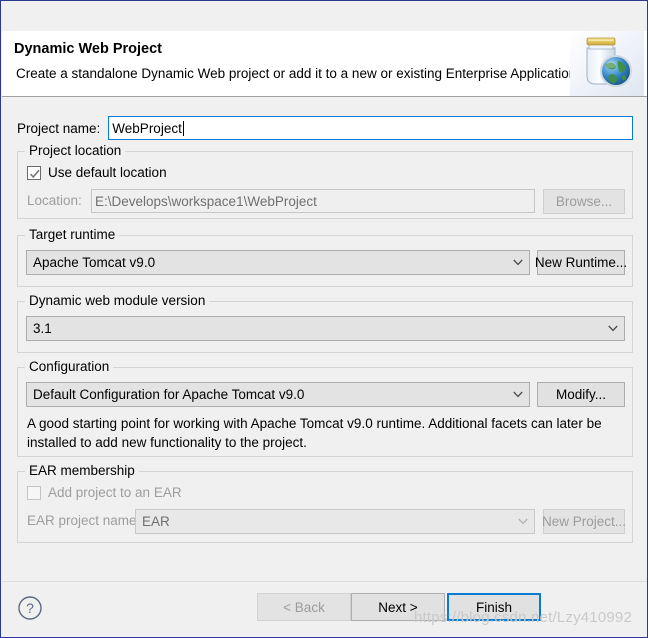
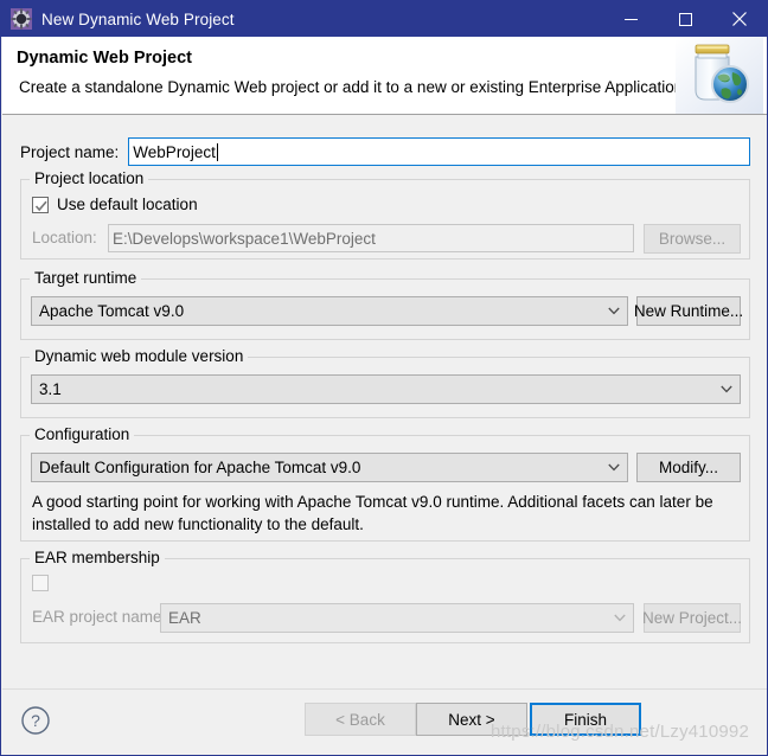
+ New Dynamic Web Project
  Dynamic Web Project
  Create a standalone Dynamic Web project or add it to a new or existing Enterprise Applicatio
  Project name:
  WebProject
  Project location
  Use default location
  Location:
  E:\Develops\workspace1\WebProject
  Browse...
  Target runtime
  Apache Tomcat v9.0
  New Runtime...
  Dynamic web module version
  3.1
  Configuration
  Default Configuration for Apache Tomcat v9.0
  Modify...
  A good starting point for working with Apache Tomcat v9.0 runtime. Additional facets can later be
- installed to add new functionality to the project.
+ installed to add new functionality to the default.
  EAR membership
- Add project to an EAR
  EAR project name
  EAR
  New Project...
  ?
  < Back
  Next >
  Finish
  https://blog.csdn.net/Lzy410992
